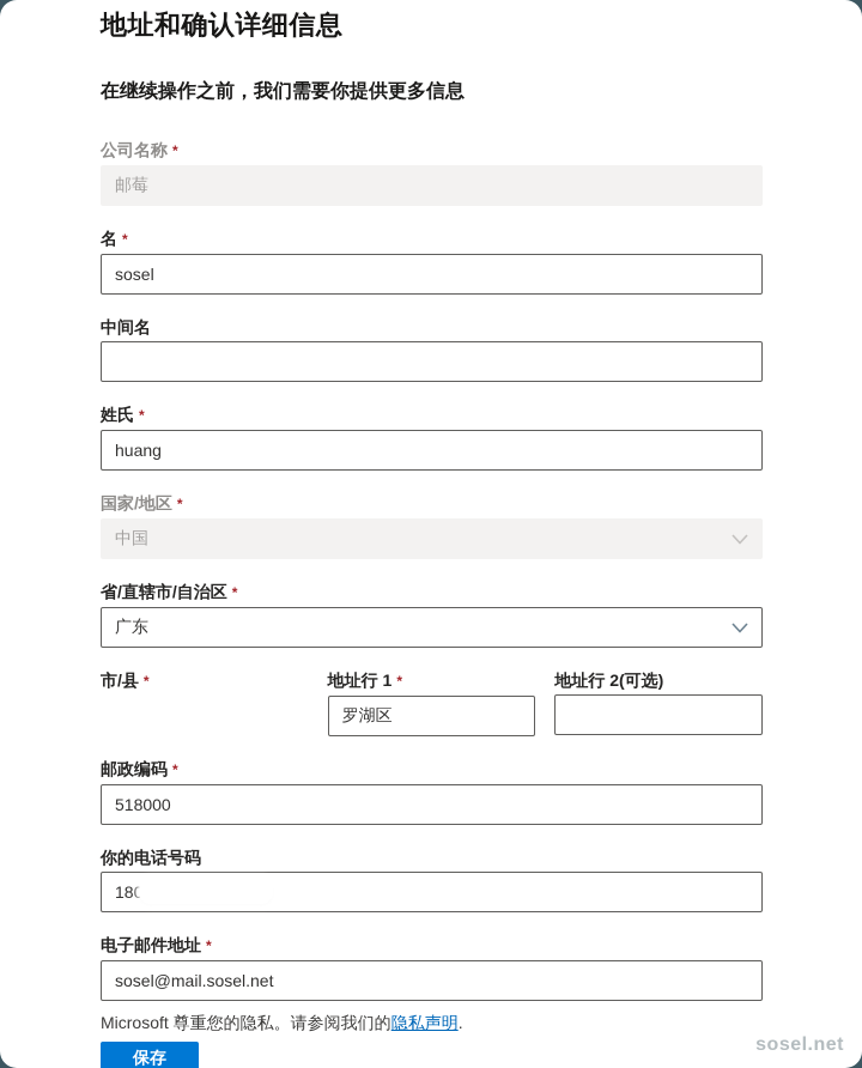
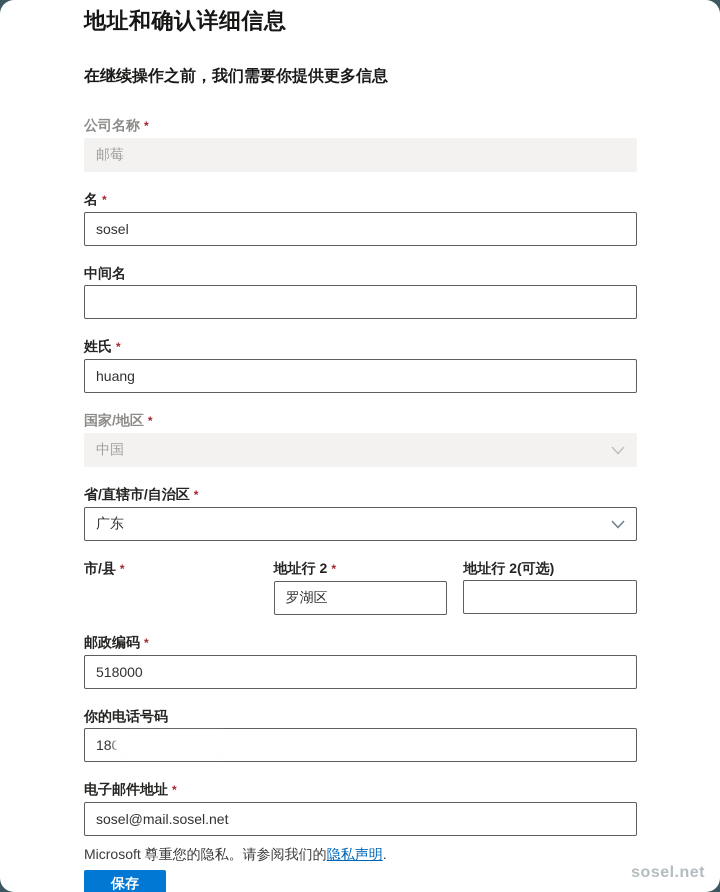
  地址和确认详细信息
  在继续操作之前，我们需要你提供更多信息
  公司名称 *
  邮莓
  名 *
  sosel
  中间名
  姓氏 *
  huang
  国家/地区 *
  中国
  省/直辖市/自治区 *
  广东
  市/县 *
- 地址行 1 *
+ 地址行 2 *
  罗湖区
  地址行 2(可选)
  邮政编码 *
  518000
  你的电话号码
  电子邮件地址 *
  sosel@mail.sosel.net
  Microsoft 尊重您的隐私。请参阅我们的隐私声明.
  保存
  sosel.net
